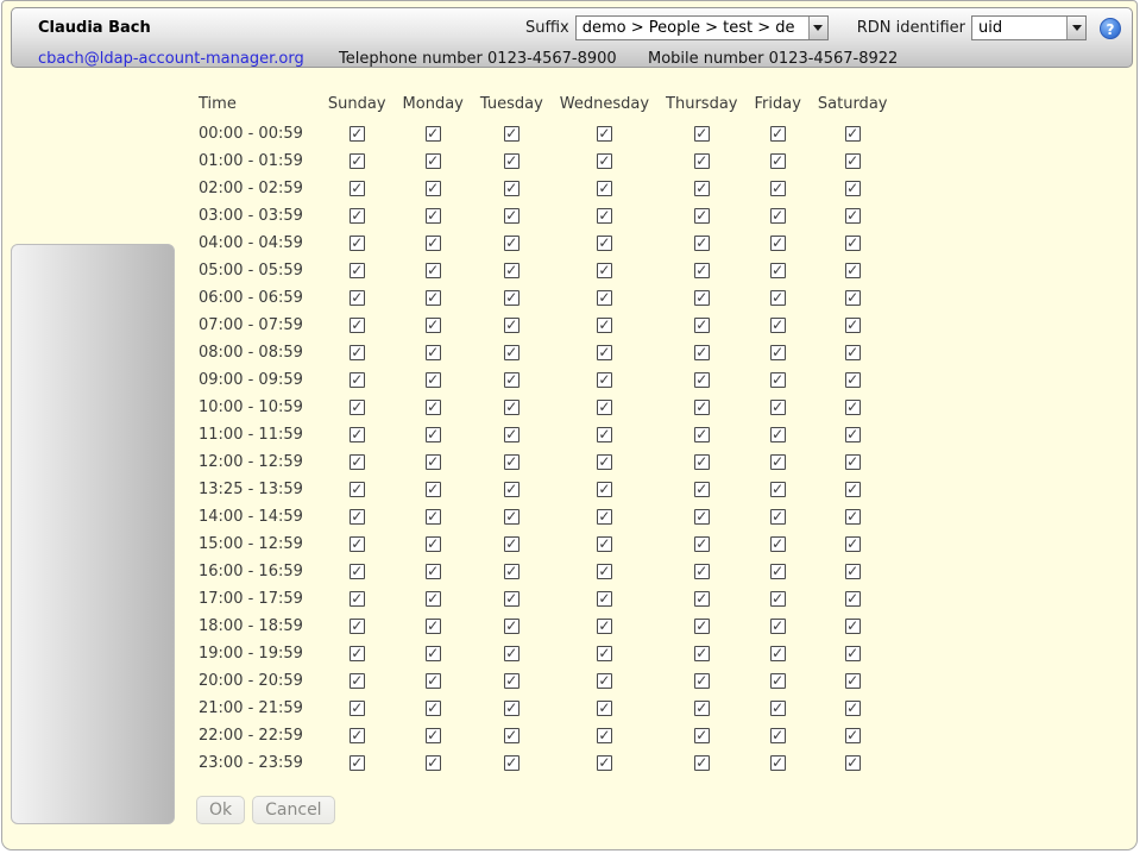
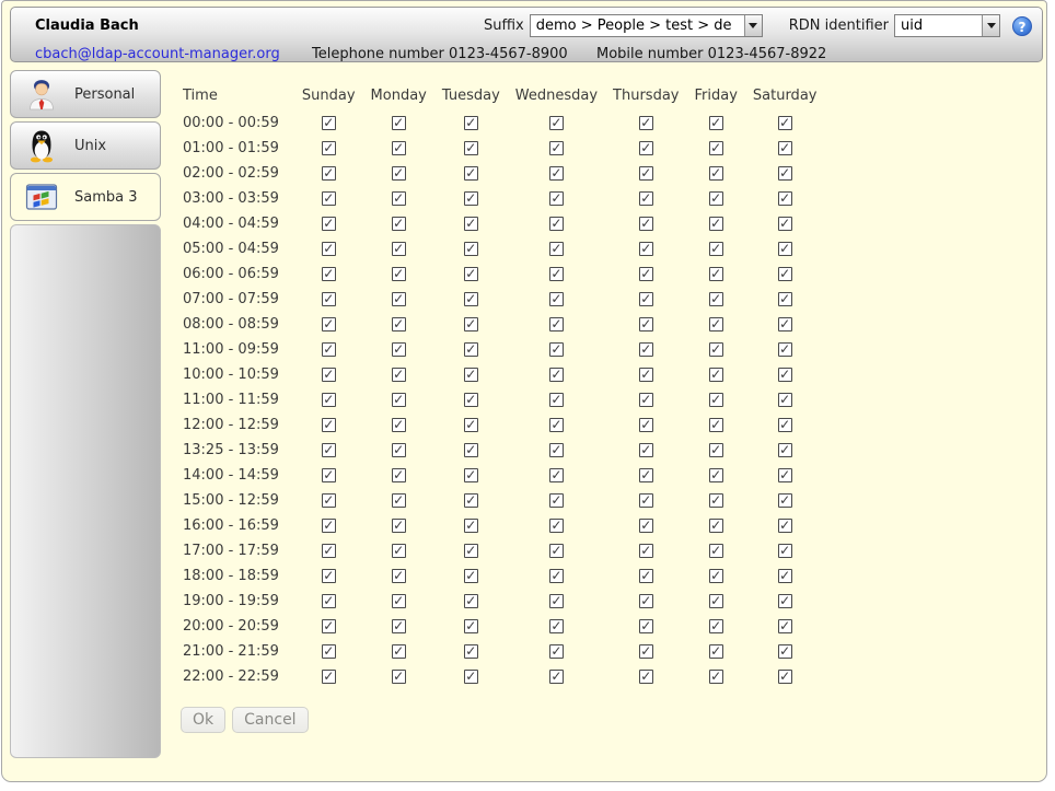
  Claudia Bach
  Suffix
  demo > People > test > de
  RDN identifier
  uid
  ?
  cbach@ldap-account-manager.org
  Telephone number 0123-4567-8900
  Mobile number 0123-4567-8922
+ Personal
+ Unix
+ Samba 3
  Time	Sunday	Monday	Tuesday	Wednesday	Thursday	Friday	Saturday
  00:00 - 00:59	✓	✓	✓	✓	✓	✓	✓
  01:00 - 01:59	✓	✓	✓	✓	✓	✓	✓
  02:00 - 02:59	✓	✓	✓	✓	✓	✓	✓
  03:00 - 03:59	✓	✓	✓	✓	✓	✓	✓
  04:00 - 04:59	✓	✓	✓	✓	✓	✓	✓
- 05:00 - 05:59	✓	✓	✓	✓	✓	✓	✓
+ 05:00 - 04:59	✓	✓	✓	✓	✓	✓	✓
  06:00 - 06:59	✓	✓	✓	✓	✓	✓	✓
  07:00 - 07:59	✓	✓	✓	✓	✓	✓	✓
  08:00 - 08:59	✓	✓	✓	✓	✓	✓	✓
- 09:00 - 09:59	✓	✓	✓	✓	✓	✓	✓
+ 11:00 - 09:59	✓	✓	✓	✓	✓	✓	✓
  10:00 - 10:59	✓	✓	✓	✓	✓	✓	✓
  11:00 - 11:59	✓	✓	✓	✓	✓	✓	✓
  12:00 - 12:59	✓	✓	✓	✓	✓	✓	✓
  13:25 - 13:59	✓	✓	✓	✓	✓	✓	✓
  14:00 - 14:59	✓	✓	✓	✓	✓	✓	✓
  15:00 - 12:59	✓	✓	✓	✓	✓	✓	✓
  16:00 - 16:59	✓	✓	✓	✓	✓	✓	✓
  17:00 - 17:59	✓	✓	✓	✓	✓	✓	✓
  18:00 - 18:59	✓	✓	✓	✓	✓	✓	✓
  19:00 - 19:59	✓	✓	✓	✓	✓	✓	✓
  20:00 - 20:59	✓	✓	✓	✓	✓	✓	✓
  21:00 - 21:59	✓	✓	✓	✓	✓	✓	✓
  22:00 - 22:59	✓	✓	✓	✓	✓	✓	✓
- 23:00 - 23:59	✓	✓	✓	✓	✓	✓	✓
  Ok
  Cancel
